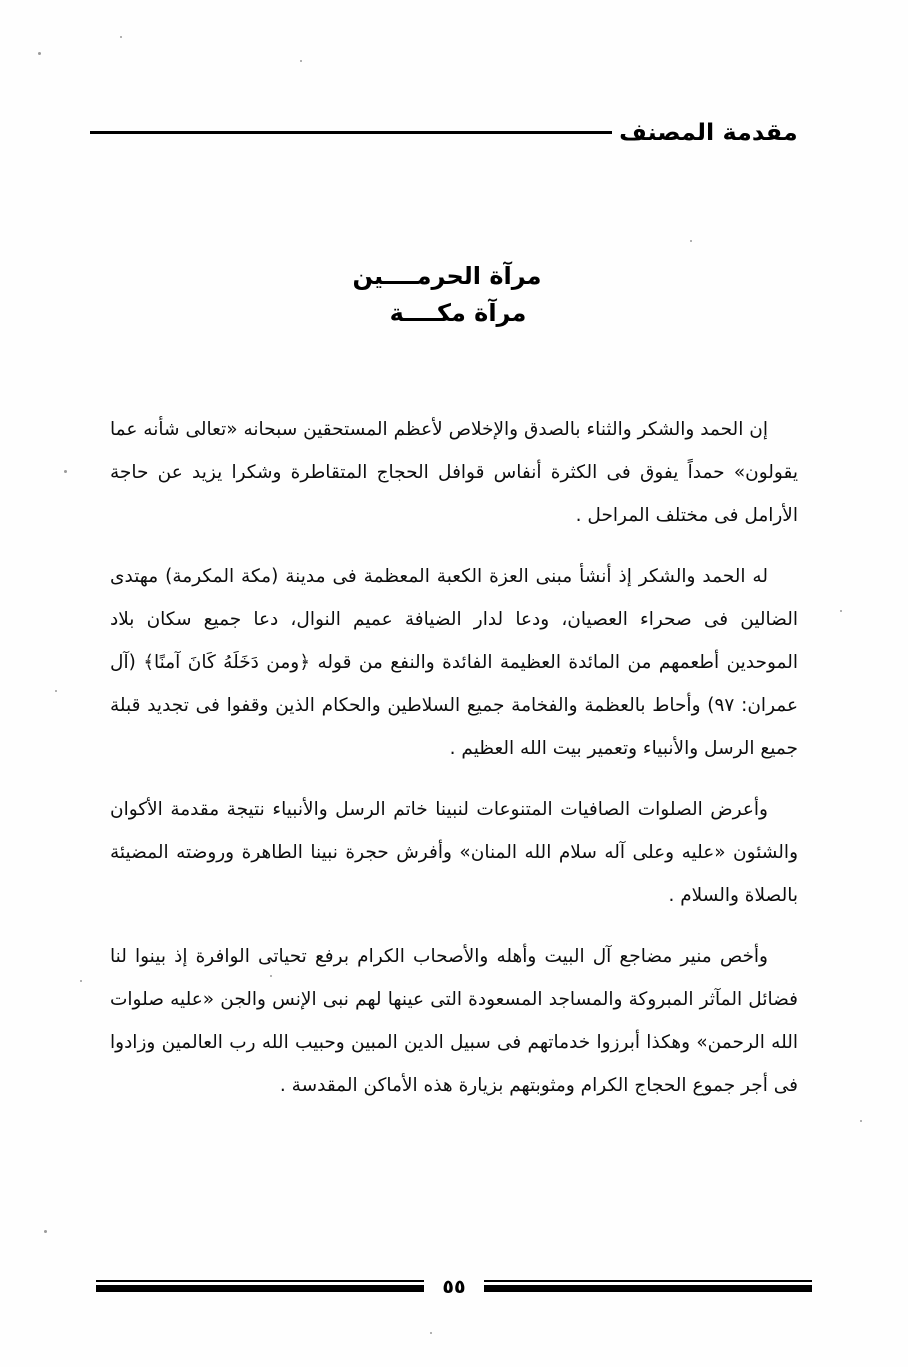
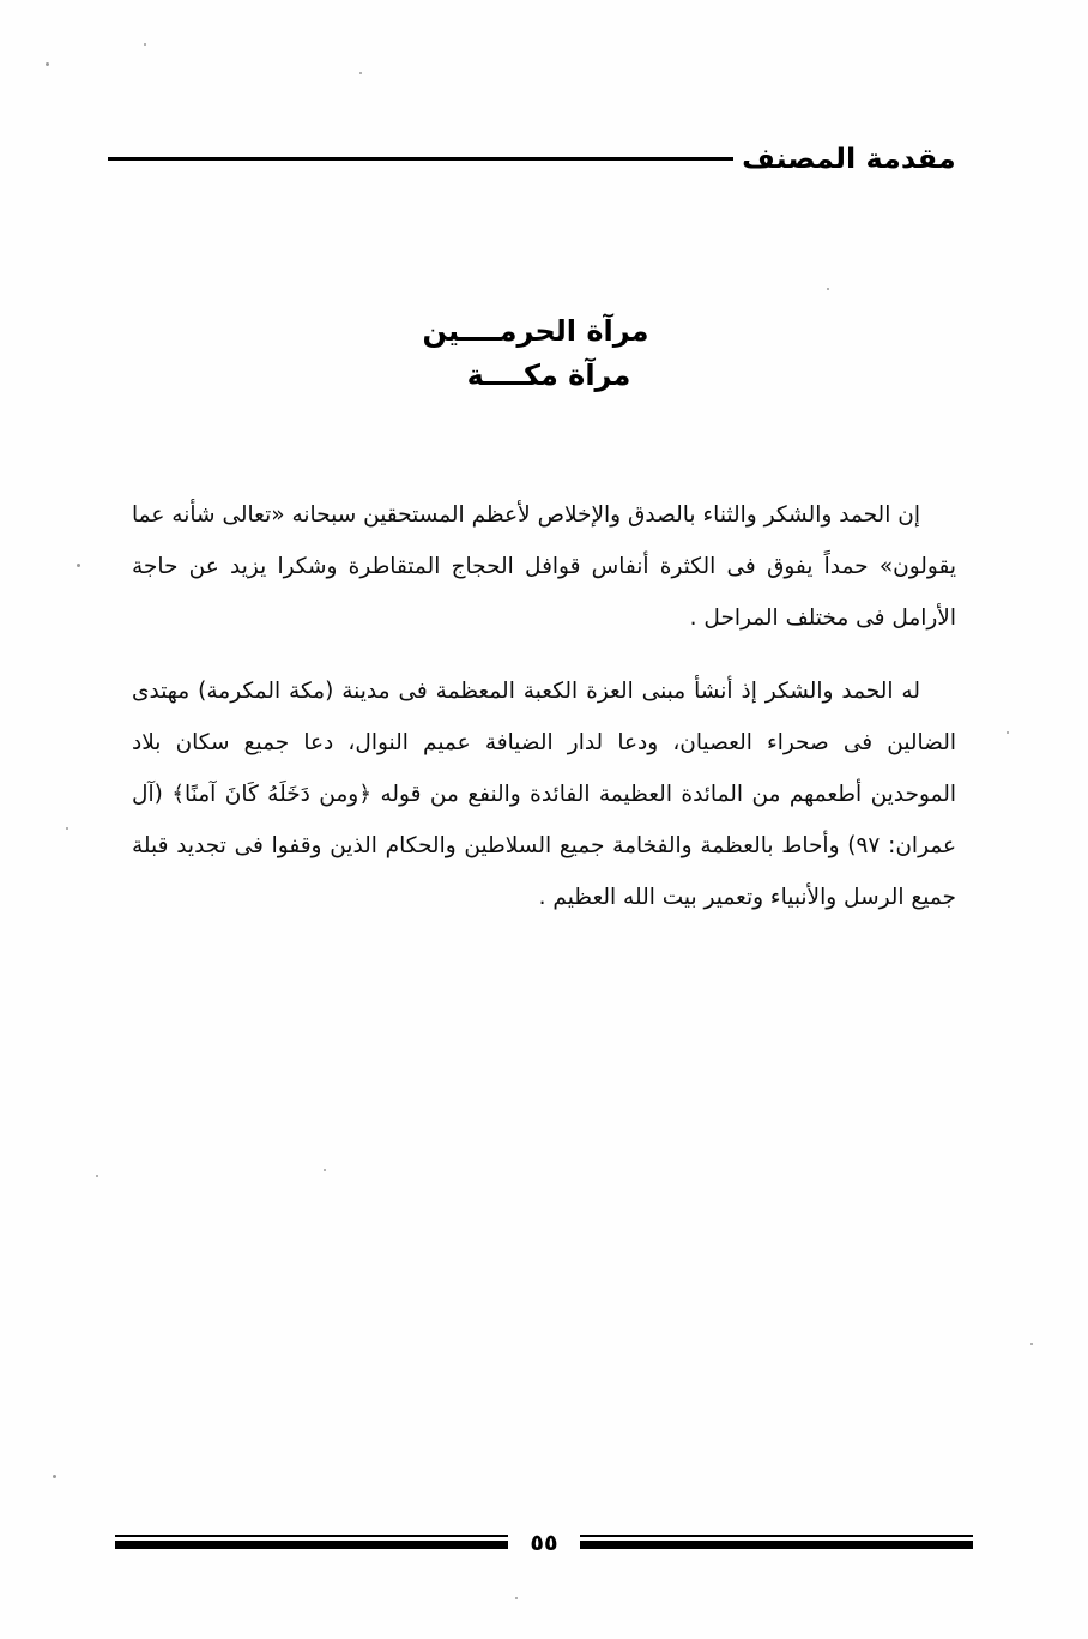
  مقدمة المصنف
  مرآة الحرمــــين
  مرآة مكــــة
  إن الحمد والشكر والثناء بالصدق والإخلاص لأعظم المستحقين سبحانه «تعالى شأنه عما يقولون» حمداً يفوق فى الكثرة أنفاس قوافل الحجاج المتقاطرة وشكرا يزيد عن حاجة الأرامل فى مختلف المراحل .
  له الحمد والشكر إذ أنشأ مبنى العزة الكعبة المعظمة فى مدينة (مكة المكرمة) مهتدى الضالين فى صحراء العصيان، ودعا لدار الضيافة عميم النوال، دعا جميع سكان بلاد الموحدين أطعمهم من المائدة العظيمة الفائدة والنفع من قوله ﴿ومن دَخَلَهُ كَانَ آمنًا﴾ (آل عمران: ٩٧) وأحاط بالعظمة والفخامة جميع السلاطين والحكام الذين وقفوا فى تجديد قبلة جميع الرسل والأنبياء وتعمير بيت الله العظيم .
- وأعرض الصلوات الصافيات المتنوعات لنبينا خاتم الرسل والأنبياء نتيجة مقدمة الأكوان والشئون «عليه وعلى آله سلام الله المنان» وأفرش حجرة نبينا الطاهرة وروضته المضيئة بالصلاة والسلام .
- وأخص منير مضاجع آل البيت وأهله والأصحاب الكرام برفع تحياتى الوافرة إذ بينوا لنا فضائل المآثر المبروكة والمساجد المسعودة التى عينها لهم نبى الإنس والجن «عليه صلوات الله الرحمن» وهكذا أبرزوا خدماتهم فى سبيل الدين المبين وحبيب الله رب العالمين وزادوا فى أجر جموع الحجاج الكرام ومثوبتهم بزيارة هذه الأماكن المقدسة .
  ٥٥
